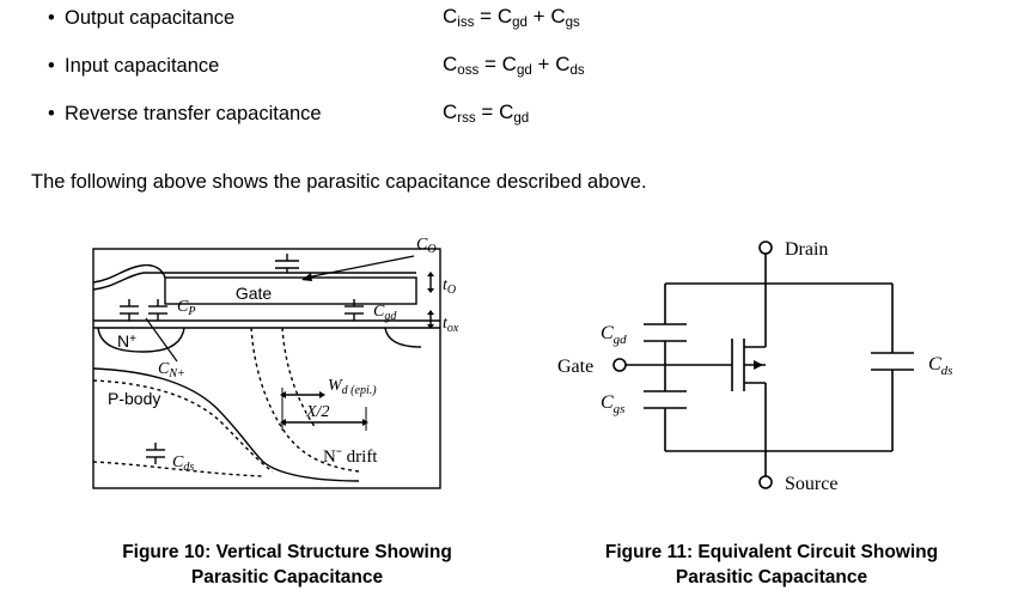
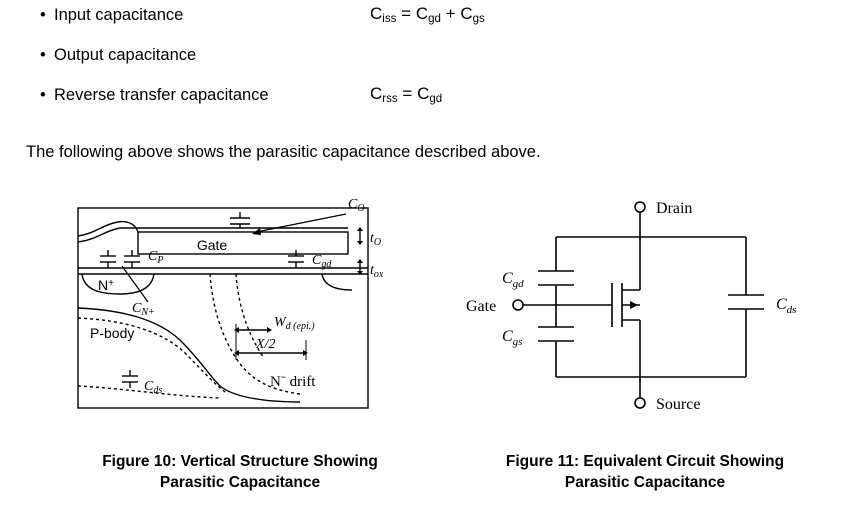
- • Output capacitance
+ • Input capacitance
  Ciss = Cgd + Cgs
- • Input capacitance
+ • Output capacitance
- Coss = Cgd + Cds
  • Reverse transfer capacitance
  Crss = Cgd
  The following above shows the parasitic capacitance described above.
  CO
  tO
  tox
  CP
  CN+
  Cgd
  Wd (epi.)
  X/2
  Cds
  Gate
  N+
  P-body
  N⁻ drift
  Drain
  Source
  Gate
  Cgd
  Cgs
  Cds
  Figure 10: Vertical Structure Showing
  Parasitic Capacitance
  Figure 11: Equivalent Circuit Showing
  Parasitic Capacitance
